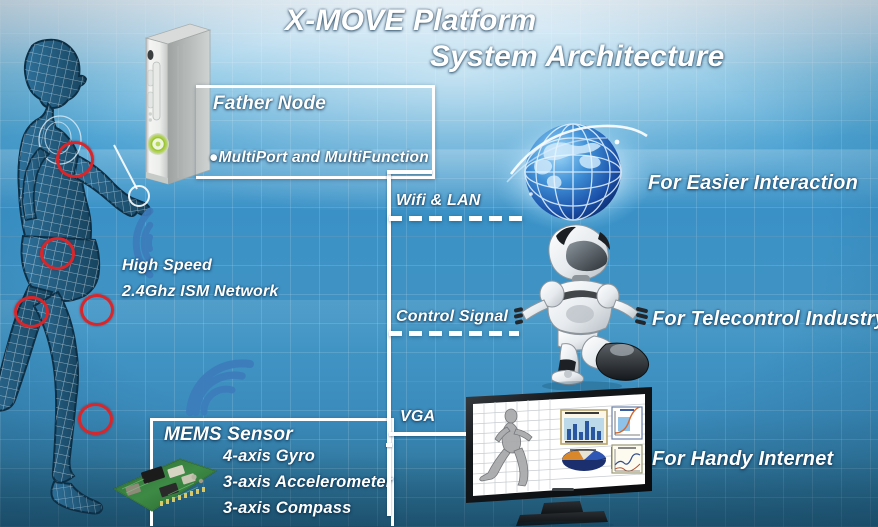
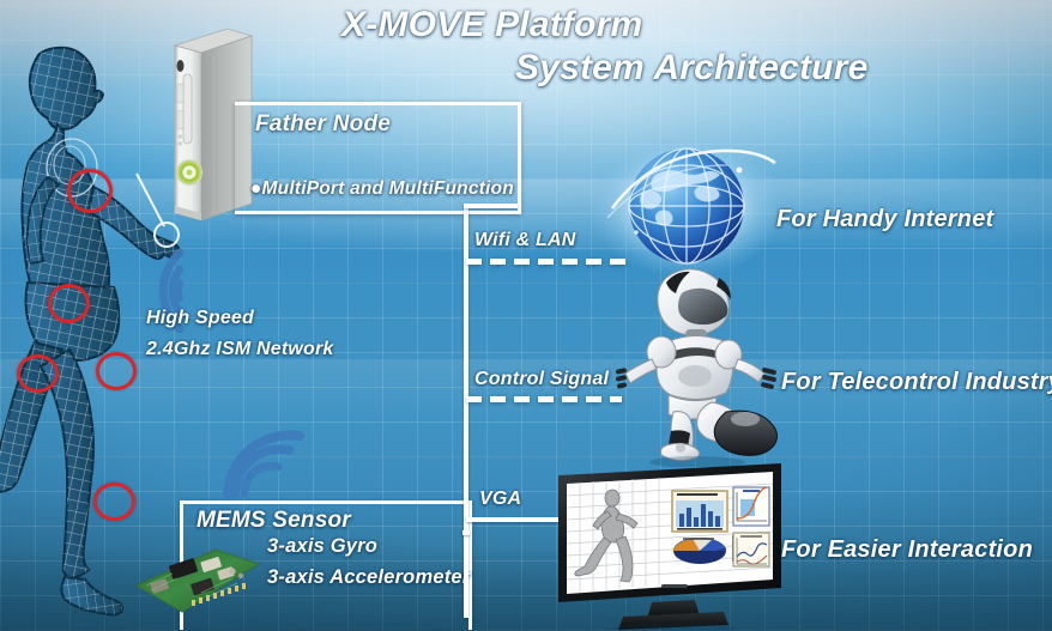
  X-MOVE Platform
  System Architecture
  Father Node
  ●MultiPort and MultiFunction
  High Speed
  2.4Ghz ISM Network
  MEMS Sensor
- 4-axis Gyro
+ 3-axis Gyro
  3-axis Acceleromete
- 3-axis Compass
  Wifi & LAN
  Control Signal
  VGA
- For Easier Interaction
+ For Handy Internet
  For Telecontrol Industr
- For Handy Internet
+ For Easier Interaction
